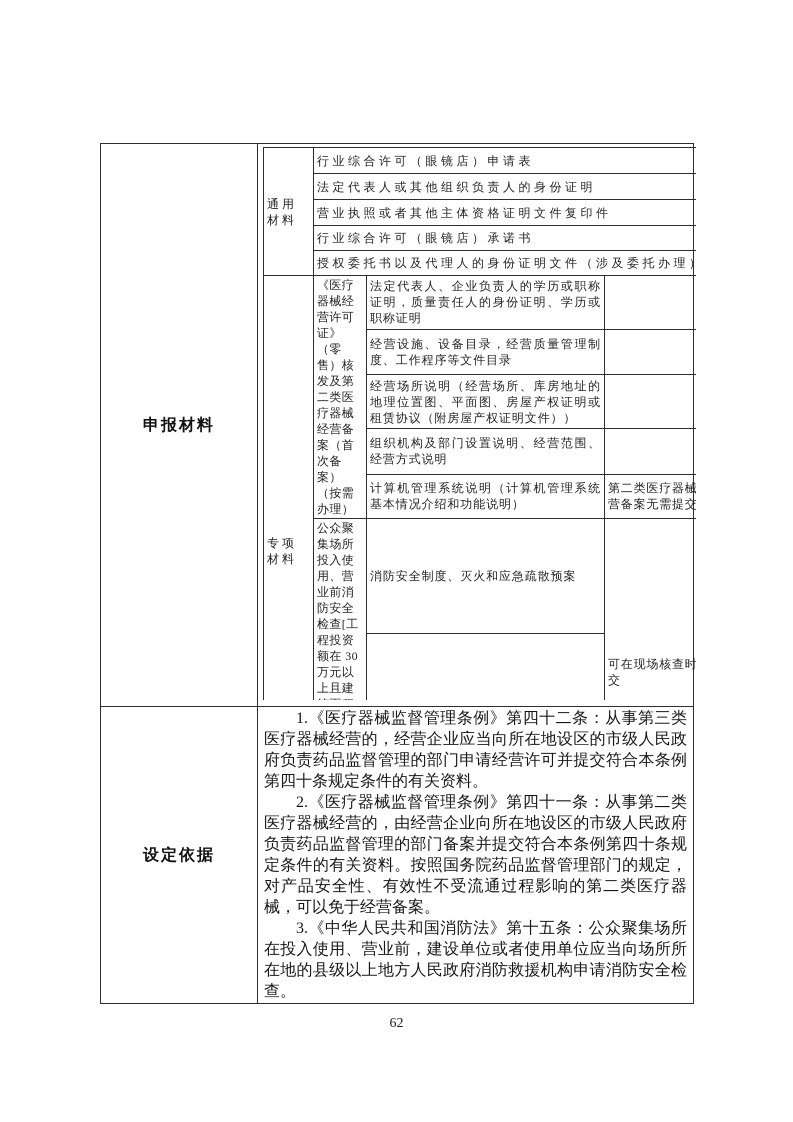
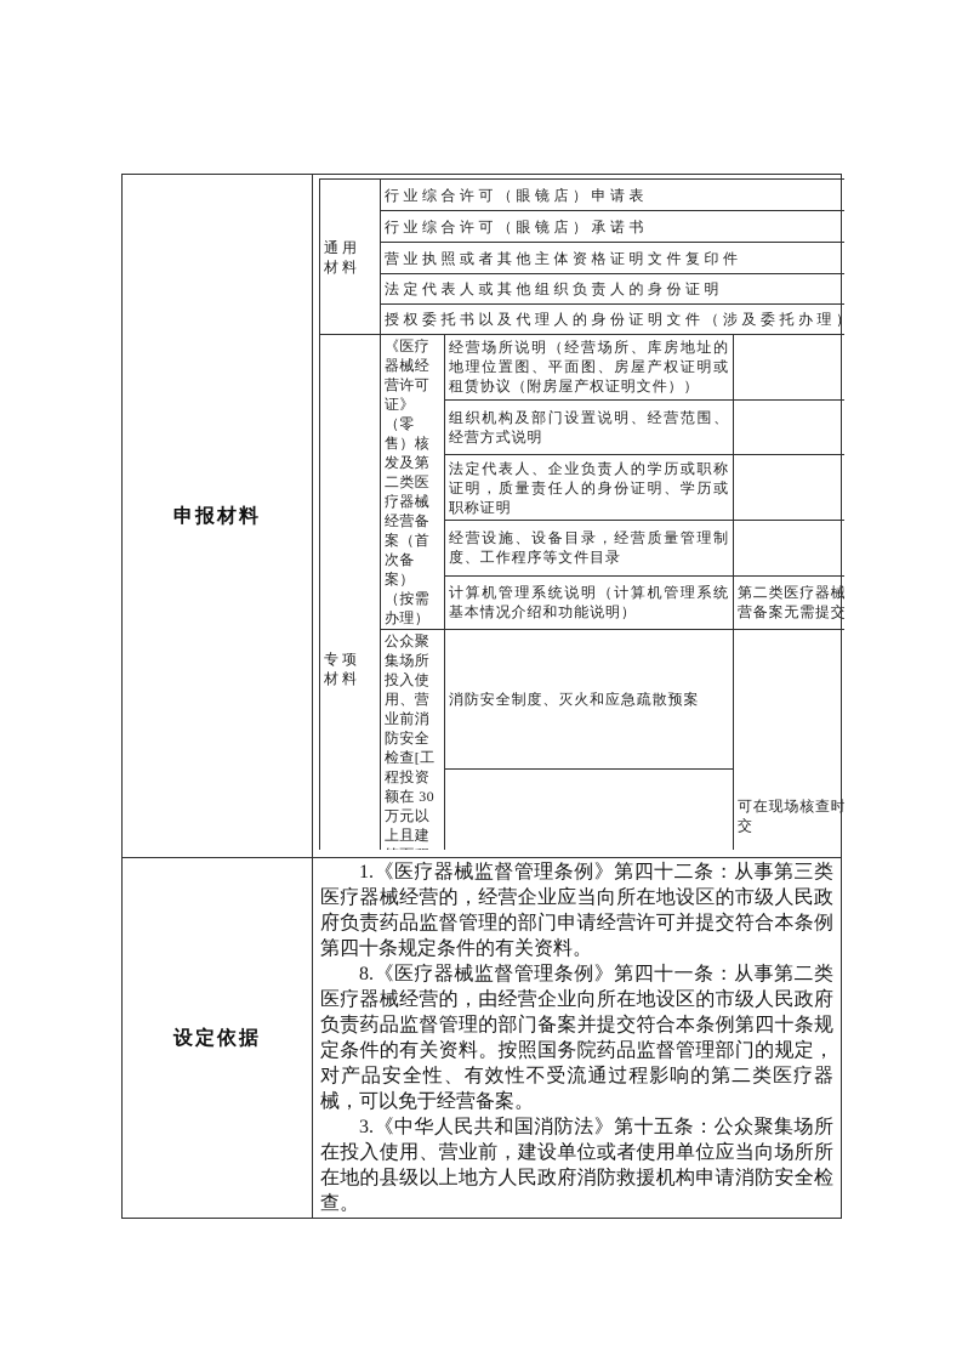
  申报材料
  通用材料	行业综合许可（眼镜店）申请表
- 法定代表人或其他组织负责人的身份证明
+ 行业综合许可（眼镜店）承诺书
  营业执照或者其他主体资格证明文件复印件
- 行业综合许可（眼镜店）承诺书
+ 法定代表人或其他组织负责人的身份证明
  授权委托书以及代理人的身份证明文件（涉及委托办理
- 专项材料	《医疗器械经营许可证》（零售）核发及第二类医疗器械经营备案（首次备案）（按需办理）	法定代表人、企业负责人的学历或职称证明，质量责任人的身份证明、学历或职称证明
+ 专项材料	《医疗器械经营许可证》（零售）核发及第二类医疗器械经营备案（首次备案）（按需办理）	经营场所说明（经营场所、库房地址的地理位置图、平面图、房屋产权证明或租赁协议（附房屋产权证明文件））
- 经营设施、设备目录，经营质量管理制度、工作程序等文件目录
+ 组织机构及部门设置说明、经营范围、经营方式说明
- 经营场所说明（经营场所、库房地址的地理位置图、平面图、房屋产权证明或租赁协议（附房屋产权证明文件））
+ 法定代表人、企业负责人的学历或职称证明，质量责任人的身份证明、学历或职称证明
- 组织机构及部门设置说明、经营范围、经营方式说明
+ 经营设施、设备目录，经营质量管理制度、工作程序等文件目录
  计算机管理系统说明（计算机管理系统基本情况介绍和功能说明）	第二类医疗器械营备案无需提交
  公众聚集场所投入使用、营业前消防安全检查[工程投资额在 30 万元以上且建	消防安全制度、灭火和应急疏散预案	可在现场核查时交
- 设定依据	1.《医疗器械监督管理条例》第四十二条：从事第三类医疗器械经营的，经营企业应当向所在地设区的市级人民政府负责药品监督管理的部门申请经营许可并提交符合本条例第四十条规定条件的有关资料。 2.《医疗器械监督管理条例》第四十一条：从事第二类医疗器械经营的，由经营企业向所在地设区的市级人民政府负责药品监督管理的部门备案并提交符合本条例第四十条规定条件的有关资料。按照国务院药品监督管理部门的规定，对产品安全性、有效性不受流通过程影响的第二类医疗器械，可以免于经营备案。 3.《中华人民共和国消防法》第十五条：公众聚集场所在投入使用、营业前，建设单位或者使用单位应当向场所所在地的县级以上地方人民政府消防救援机构申请消防安全检查。
+ 设定依据	1.《医疗器械监督管理条例》第四十二条：从事第三类医疗器械经营的，经营企业应当向所在地设区的市级人民政府负责药品监督管理的部门申请经营许可并提交符合本条例第四十条规定条件的有关资料。 8.《医疗器械监督管理条例》第四十一条：从事第二类医疗器械经营的，由经营企业向所在地设区的市级人民政府负责药品监督管理的部门备案并提交符合本条例第四十条规定条件的有关资料。按照国务院药品监督管理部门的规定，对产品安全性、有效性不受流通过程影响的第二类医疗器械，可以免于经营备案。 3.《中华人民共和国消防法》第十五条：公众聚集场所在投入使用、营业前，建设单位或者使用单位应当向场所所在地的县级以上地方人民政府消防救援机构申请消防安全检查。
- 62
